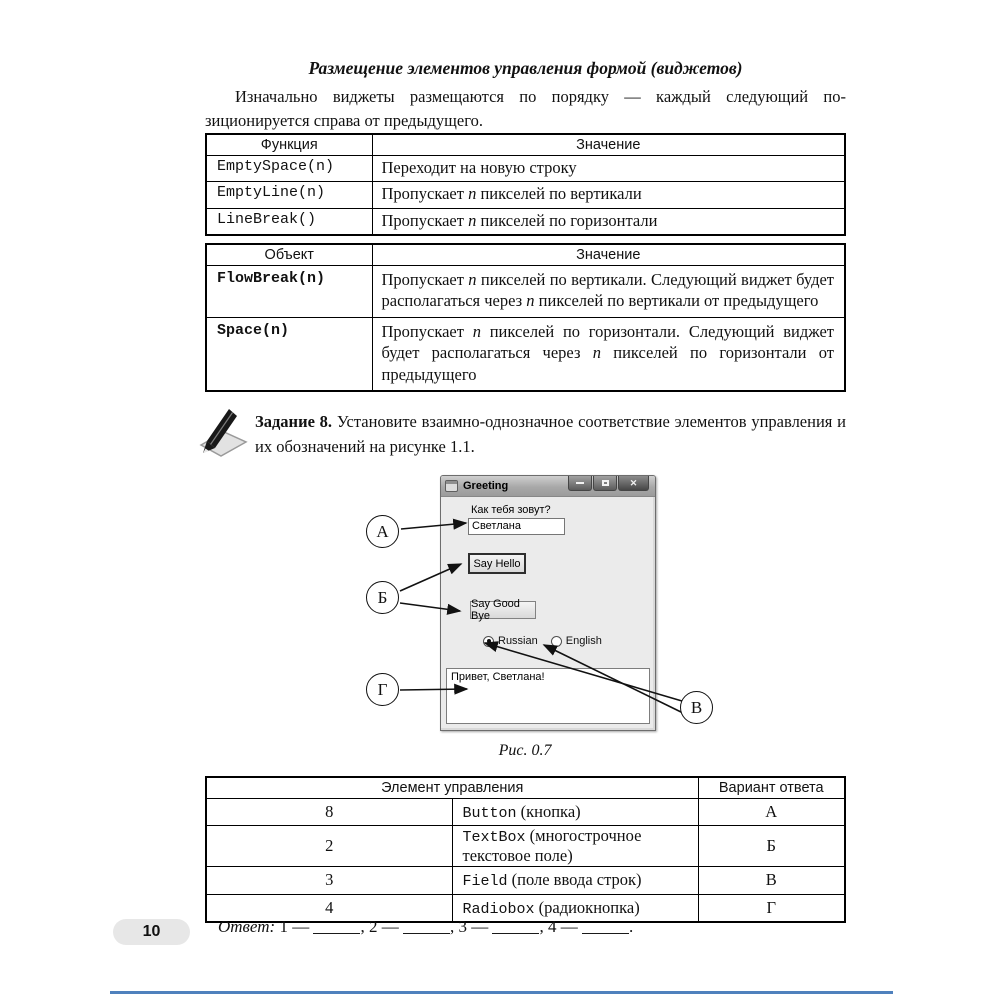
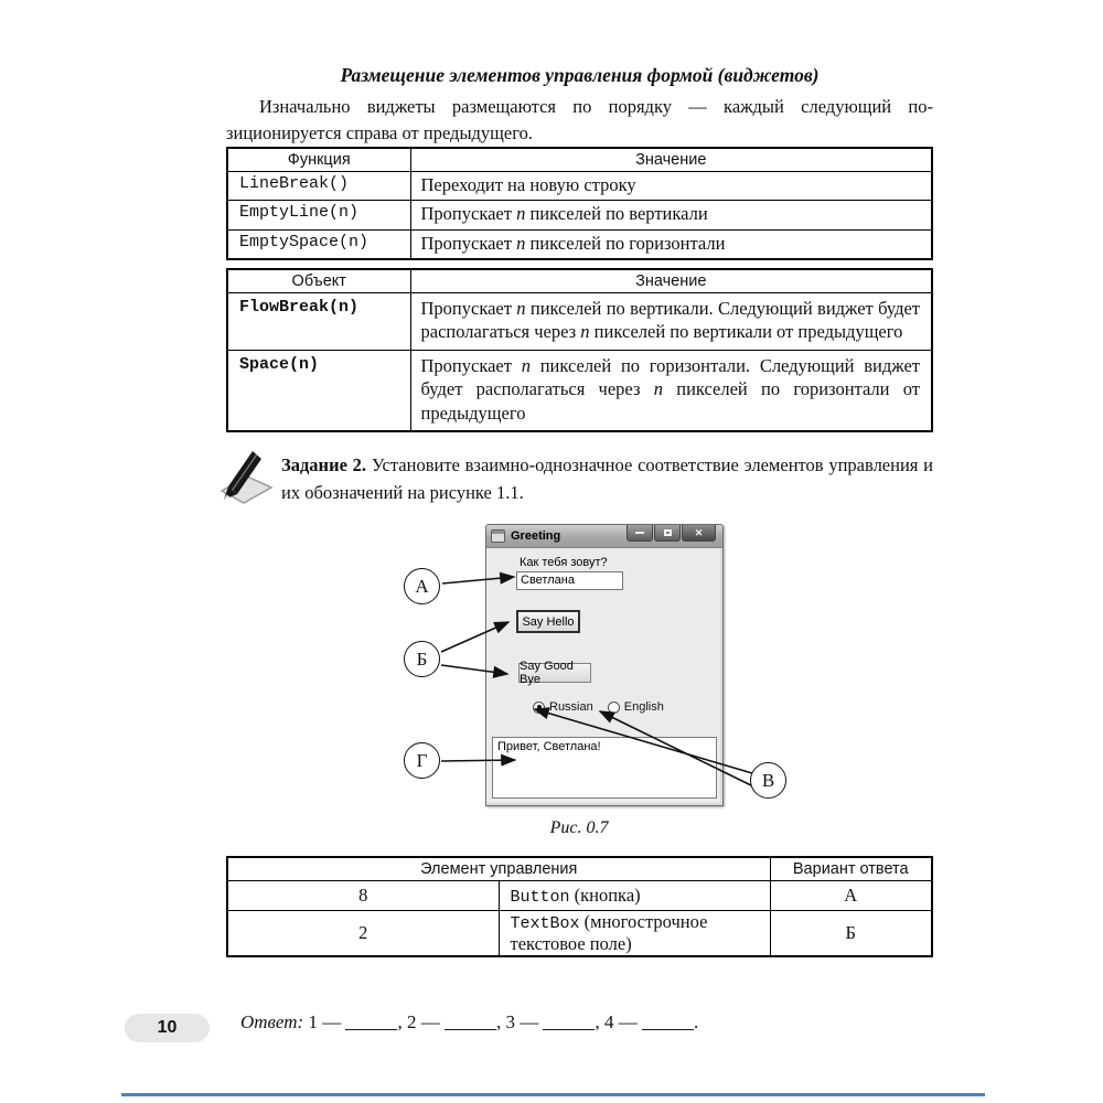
  Размещение элементов управления формой (виджетов)
  Изначально виджеты размещаются по порядку — каждый следующий по­зиционируется справа от предыдущего.
  Функция	Значение
- EmptySpace(n)	Переходит на новую строку
+ LineBreak()	Переходит на новую строку
  EmptyLine(n)	Пропускает n пикселей по вертикали
- LineBreak()	Пропускает n пикселей по горизонтали
+ EmptySpace(n)	Пропускает n пикселей по горизонтали
  Объект	Значение
  FlowBreak(n)	Пропускает n пикселей по вертикали. Следующий виджет будет располагаться через n пикселей по вертикали от пре­дыдущего
  Space(n)	Пропускает n пикселей по горизонтали. Следующий вид­жет будет располагаться через n пикселей по горизонтали от предыдущего
- Задание 8. Установите взаимно-однозначное соответствие элементов управления и их обозначений на рисунке 1.1.
+ Задание 2. Установите взаимно-однозначное соответствие элементов управления и их обозначений на рисунке 1.1.
  Greeting
  ✕
  Как тебя зовут?
  Светлана
  Say Hello
  Say Good Bye
  Russian
  English
  Привет, Светлана!
  А
  Б
  Г
  В
  Рис. 0.7
  Элемент управления	Вариант ответа
  8	Button (кнопка)	А
  2	TextBox (многострочное текстовое поле)	Б
- 3	Field (поле ввода строк)	В
- 4	Radiobox (радиокнопка)	Г
  Ответ: 1 — , 2 — , 3 — , 4 — .
  10
